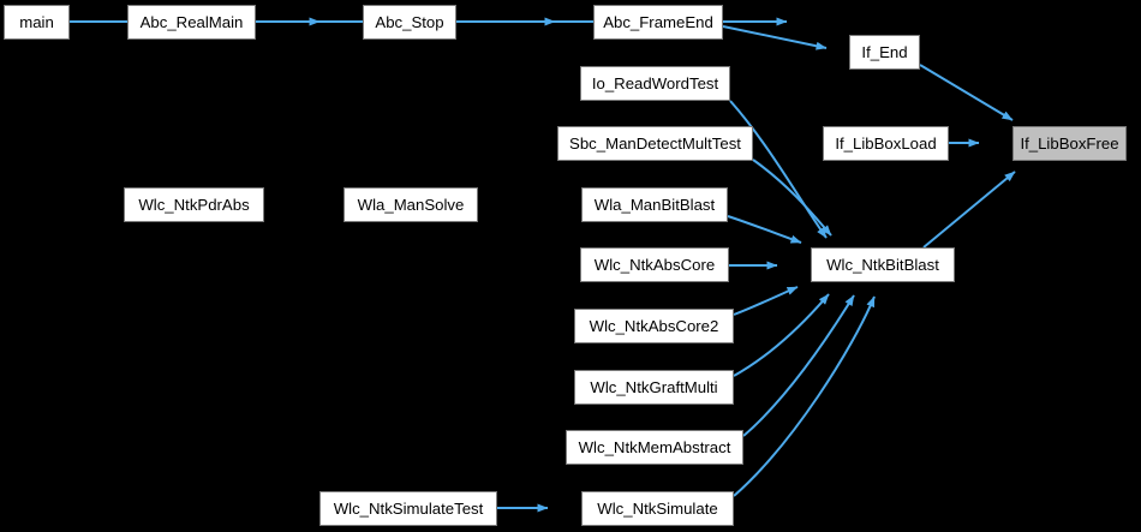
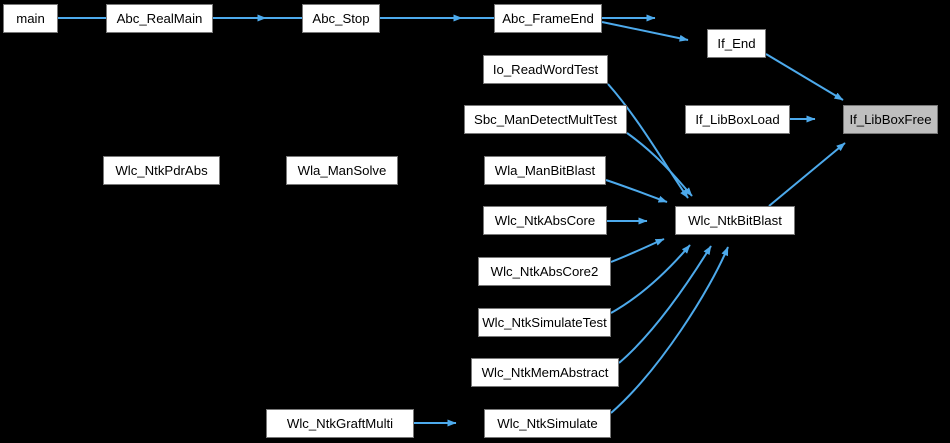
  main
  Abc_RealMain
  Abc_Stop
  Abc_FrameEnd
  If_End
  Io_ReadWordTest
  Sbc_ManDetectMultTest
  If_LibBoxLoad
  If_LibBoxFree
  Wlc_NtkPdrAbs
  Wla_ManSolve
  Wla_ManBitBlast
  Wlc_NtkAbsCore
  Wlc_NtkBitBlast
  Wlc_NtkAbsCore2
- Wlc_NtkGraftMulti
+ Wlc_NtkSimulateTest
  Wlc_NtkMemAbstract
- Wlc_NtkSimulateTest
+ Wlc_NtkGraftMulti
  Wlc_NtkSimulate
